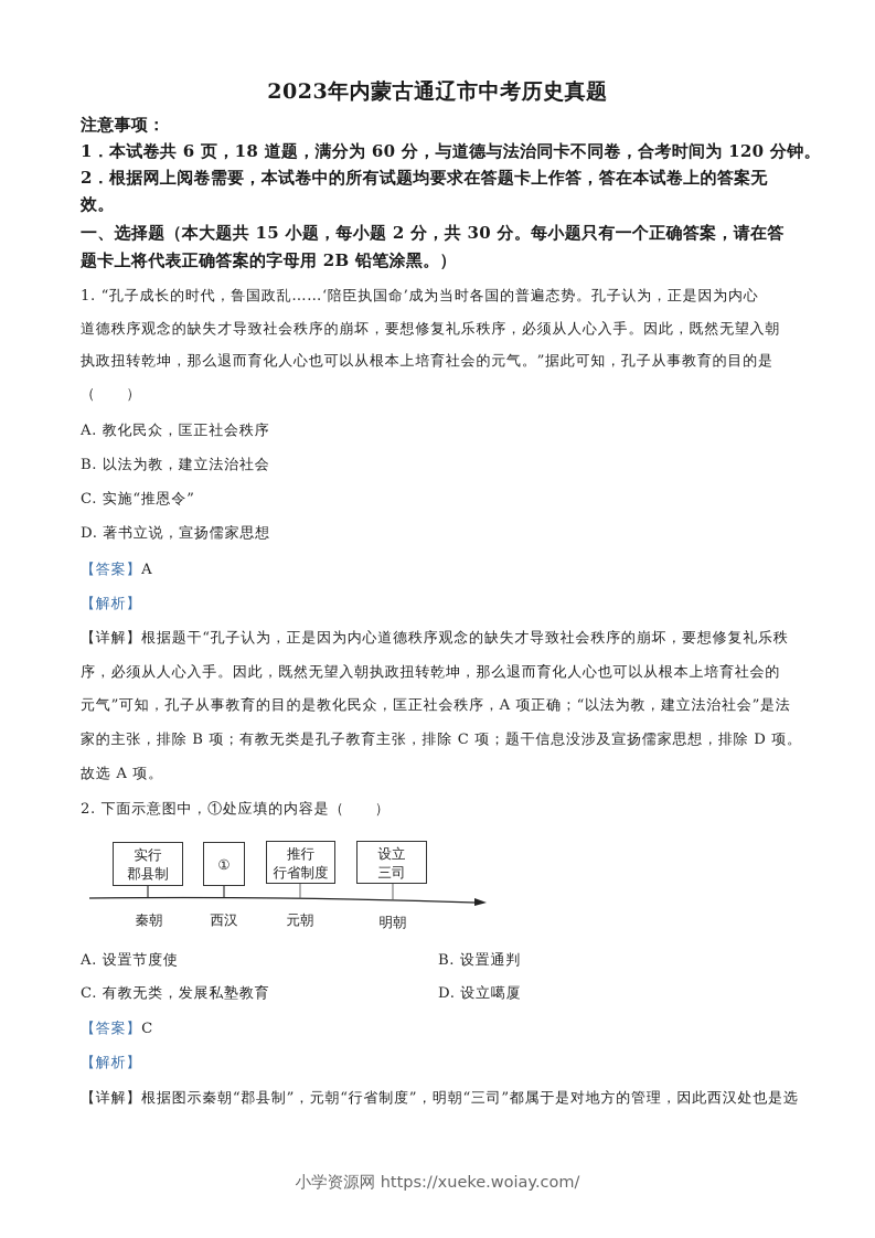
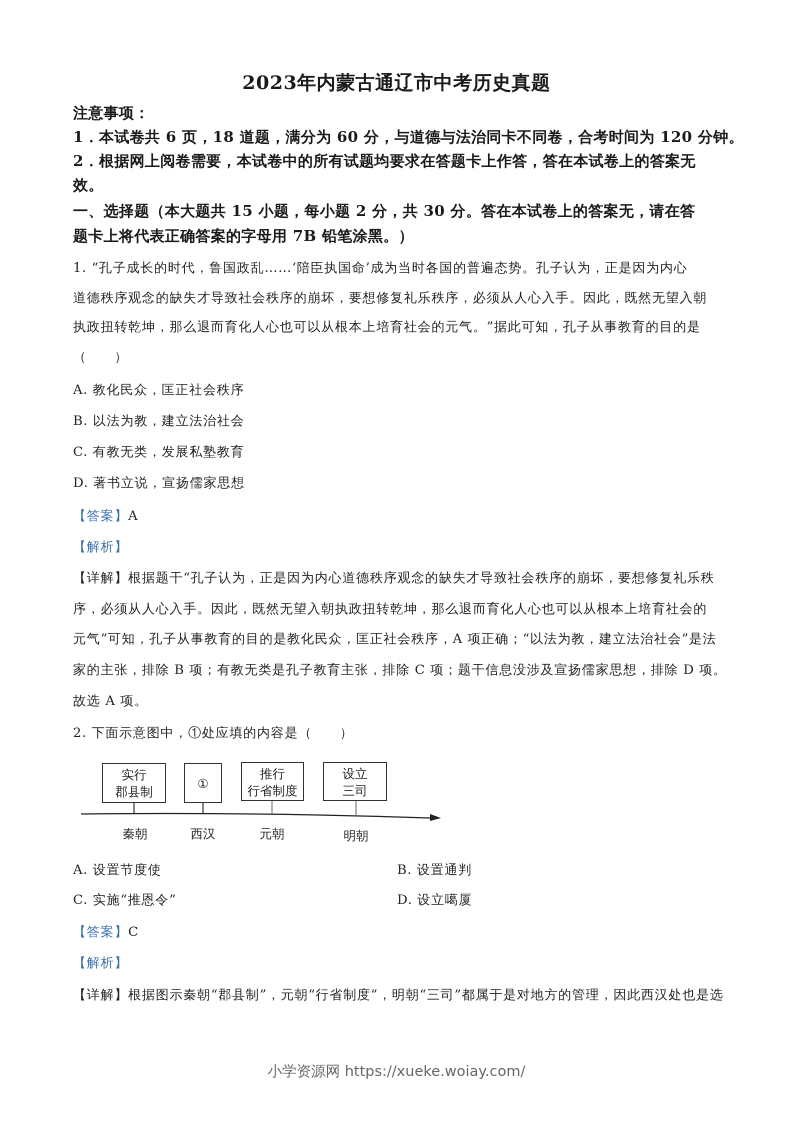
  2023年内蒙古通辽市中考历史真题
  注意事项：
  1．本试卷共 6 页，18 道题，满分为 60 分，与道德与法治同卡不同卷，合考时间为 120 分钟。
  2．根据网上阅卷需要，本试卷中的所有试题均要求在答题卡上作答，答在本试卷上的答案无
  效。
- 一、选择题（本大题共 15 小题，每小题 2 分，共 30 分。每小题只有一个正确答案，请在答
+ 一、选择题（本大题共 15 小题，每小题 2 分，共 30 分。答在本试卷上的答案无，请在答
- 题卡上将代表正确答案的字母用 2B 铅笔涂黑。）
+ 题卡上将代表正确答案的字母用 7B 铅笔涂黑。）
  1. “孔子成长的时代，鲁国政乱……‘陪臣执国命’成为当时各国的普遍态势。孔子认为，正是因为内心
  道德秩序观念的缺失才导致社会秩序的崩坏，要想修复礼乐秩序，必须从人心入手。因此，既然无望入朝
  执政扭转乾坤，那么退而育化人心也可以从根本上培育社会的元气。”据此可知，孔子从事教育的目的是
  （ ）
  A. 教化民众，匡正社会秩序
  B. 以法为教，建立法治社会
- C. 实施“推恩令”
+ C. 有教无类，发展私塾教育
  D. 著书立说，宣扬儒家思想
  【答案】A
  【解析】
  【详解】根据题干“孔子认为，正是因为内心道德秩序观念的缺失才导致社会秩序的崩坏，要想修复礼乐秩
  序，必须从人心入手。因此，既然无望入朝执政扭转乾坤，那么退而育化人心也可以从根本上培育社会的
  元气”可知，孔子从事教育的目的是教化民众，匡正社会秩序，A 项正确；“以法为教，建立法治社会”是法
  家的主张，排除 B 项；有教无类是孔子教育主张，排除 C 项；题干信息没涉及宣扬儒家思想，排除 D 项。
  故选 A 项。
  2. 下面示意图中，①处应填的内容是（ ）
  实行
  郡县制
  ①
  推行
  行省制度
  设立
  三司
  秦朝
  西汉
  元朝
  明朝
  A. 设置节度使
  B. 设置通判
- C. 有教无类，发展私塾教育
+ C. 实施“推恩令”
  D. 设立噶厦
  【答案】C
  【解析】
  【详解】根据图示秦朝“郡县制”，元朝“行省制度”，明朝“三司”都属于是对地方的管理，因此西汉处也是选
  小学资源网 https://xueke.woiay.com/
